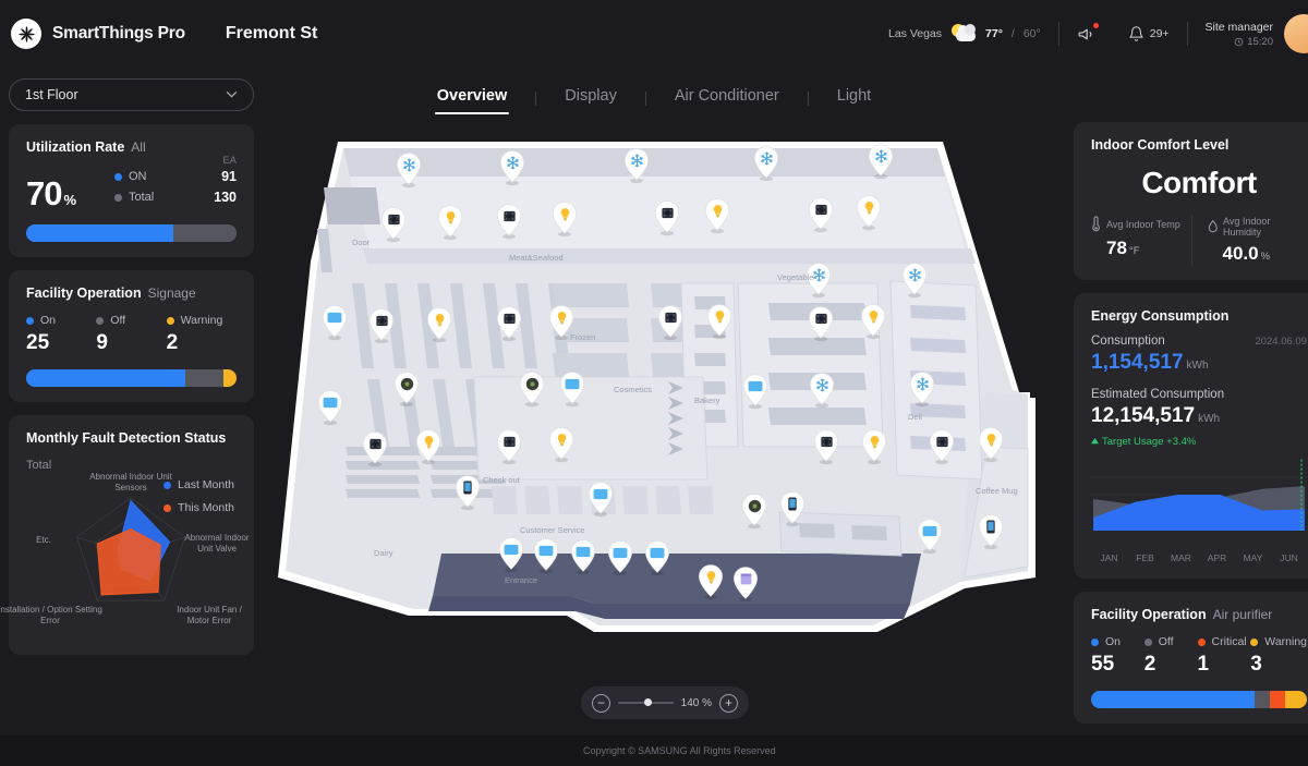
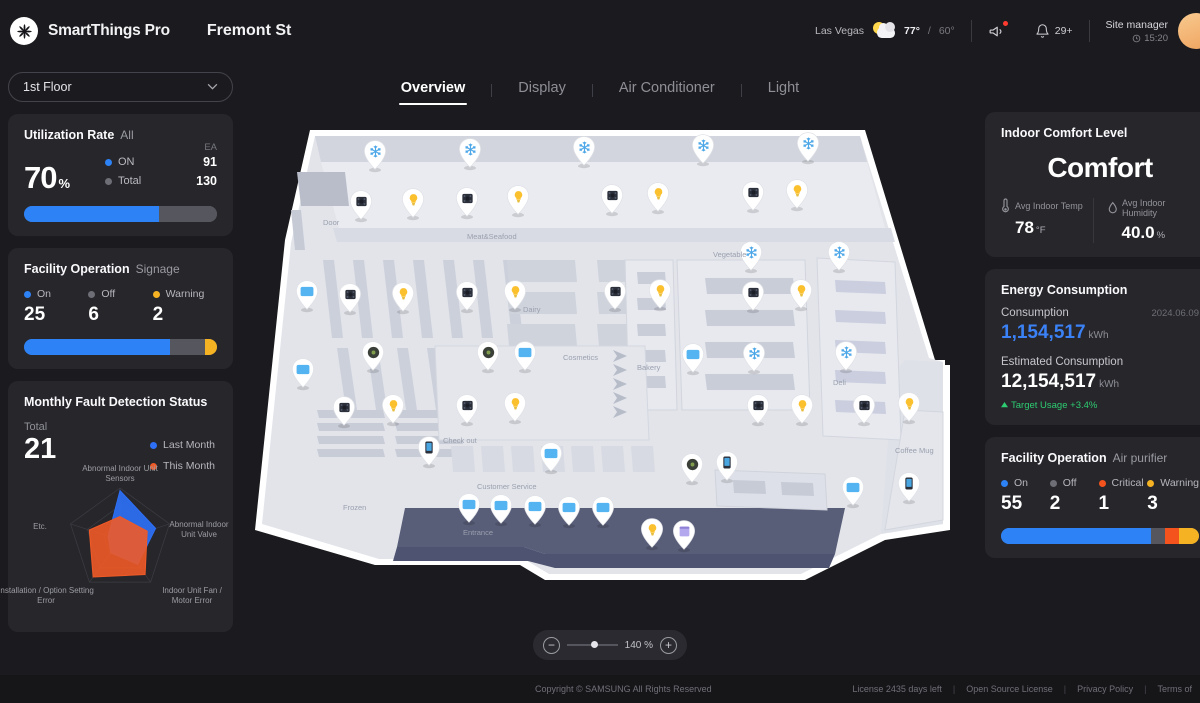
  SmartThings Pro
  Fremont St
  Las Vegas
  77°
  /
  60°
  29+
  Site manager
  15:20
  Overview
  Display
  Air Conditioner
  Light
  1st Floor
  Utilization Rate All
  EA
  70 %
  ON
  91
  Total
  130
  Facility Operation Signage
  On
  25
  Off
- 9
+ 6
  Warning
  2
  Monthly Fault Detection Status
  Total
+ 21
  Last Month
  This Month
  Abnormal Indoor Unit Sensors
  Abnormal Indoor Unit Valve
  Indoor Unit Fan / Motor Error
  nstallation / Option Setting Error
  Etc.
  Indoor Comfort Level
  Comfort
  Avg Indoor Temp
  78 °F
  Avg Indoor Humidity
  40.0 %
  Energy Consumption
  Consumption
  2024.06.09
  1,154,517 kWh
  Estimated Consumption
  12,154,517 kWh
  Target Usage +3.4%
- JAN
- FEB
- MAR
- APR
- MAY
- JUN
  Facility Operation Air purifier
  On
  55
  Off
  2
  Critical
  1
  Warning
  3
  Door
  Meat&Seafood
  Vegetable
  Bakery
- Frozen
+ Dairy
  Cosmetics
  Deli
  Coffee Mug
  Check out
  Customer Service
- Dairy
+ Frozen
  Entrance
  −
  140 %
  +
  Copyright © SAMSUNG All Rights Reserved
+ License 2435 days left
+ Open Source License
+ Privacy Policy
+ |
+ Terms of
